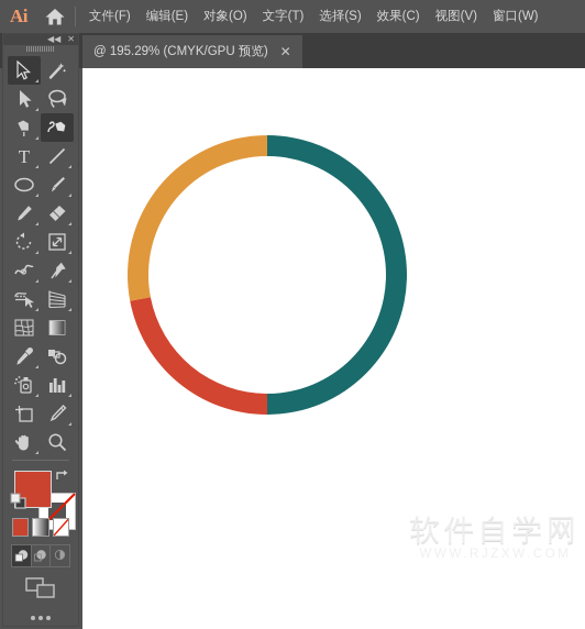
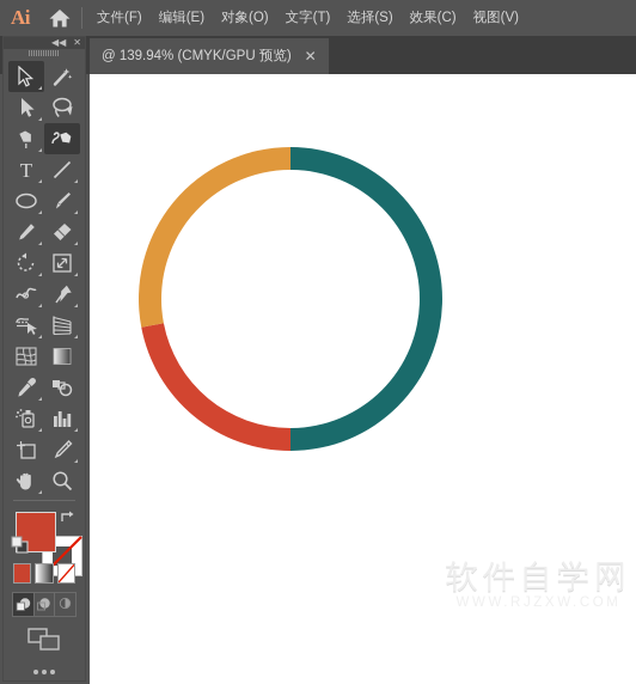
  Ai
  文件(F)
  编辑(E)
  对象(O)
  文字(T)
  选择(S)
  效果(C)
  视图(V)
- 窗口(W)
- @ 195.29% (CMYK/GPU 预览)
+ @ 139.94% (CMYK/GPU 预览)
  ✕
  软件自学网
  ◀◀
  ✕
  T
